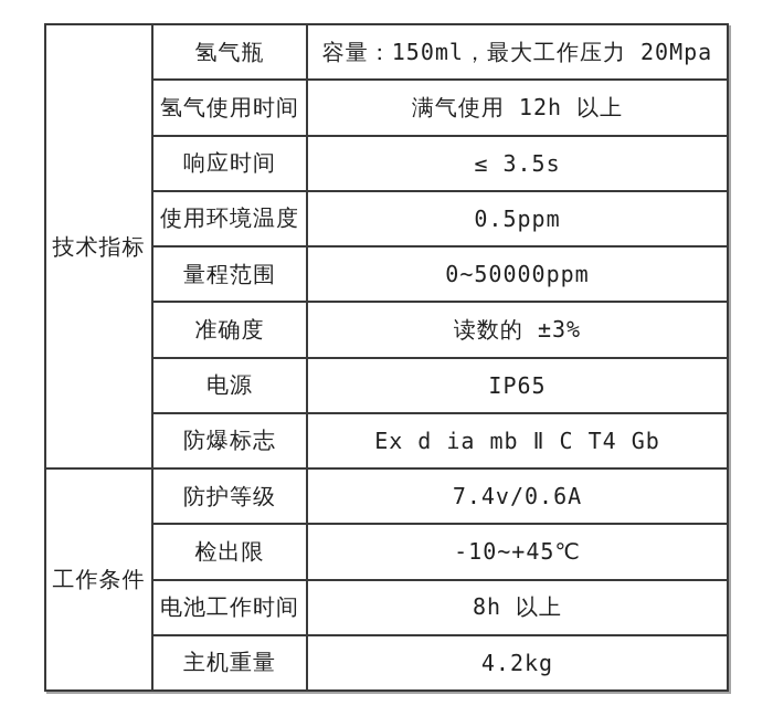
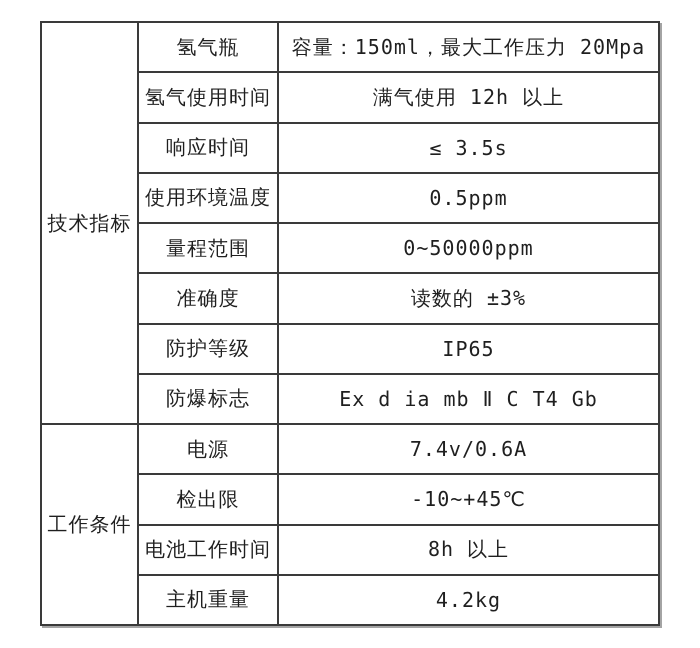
  技术指标	氢气瓶	容量：150ml，最大工作压力 20Mpa
  氢气使用时间	满气使用 12h 以上
  响应时间	≤ 3.5s
  使用环境温度	0.5ppm
  量程范围	0~50000ppm
  准确度	读数的 ±3%
- 电源	IP65
+ 防护等级	IP65
  防爆标志	Ex d ia mb Ⅱ C T4 Gb
- 工作条件	防护等级	7.4v/0.6A
+ 工作条件	电源	7.4v/0.6A
  检出限	-10~+45℃
  电池工作时间	8h 以上
  主机重量	4.2kg
